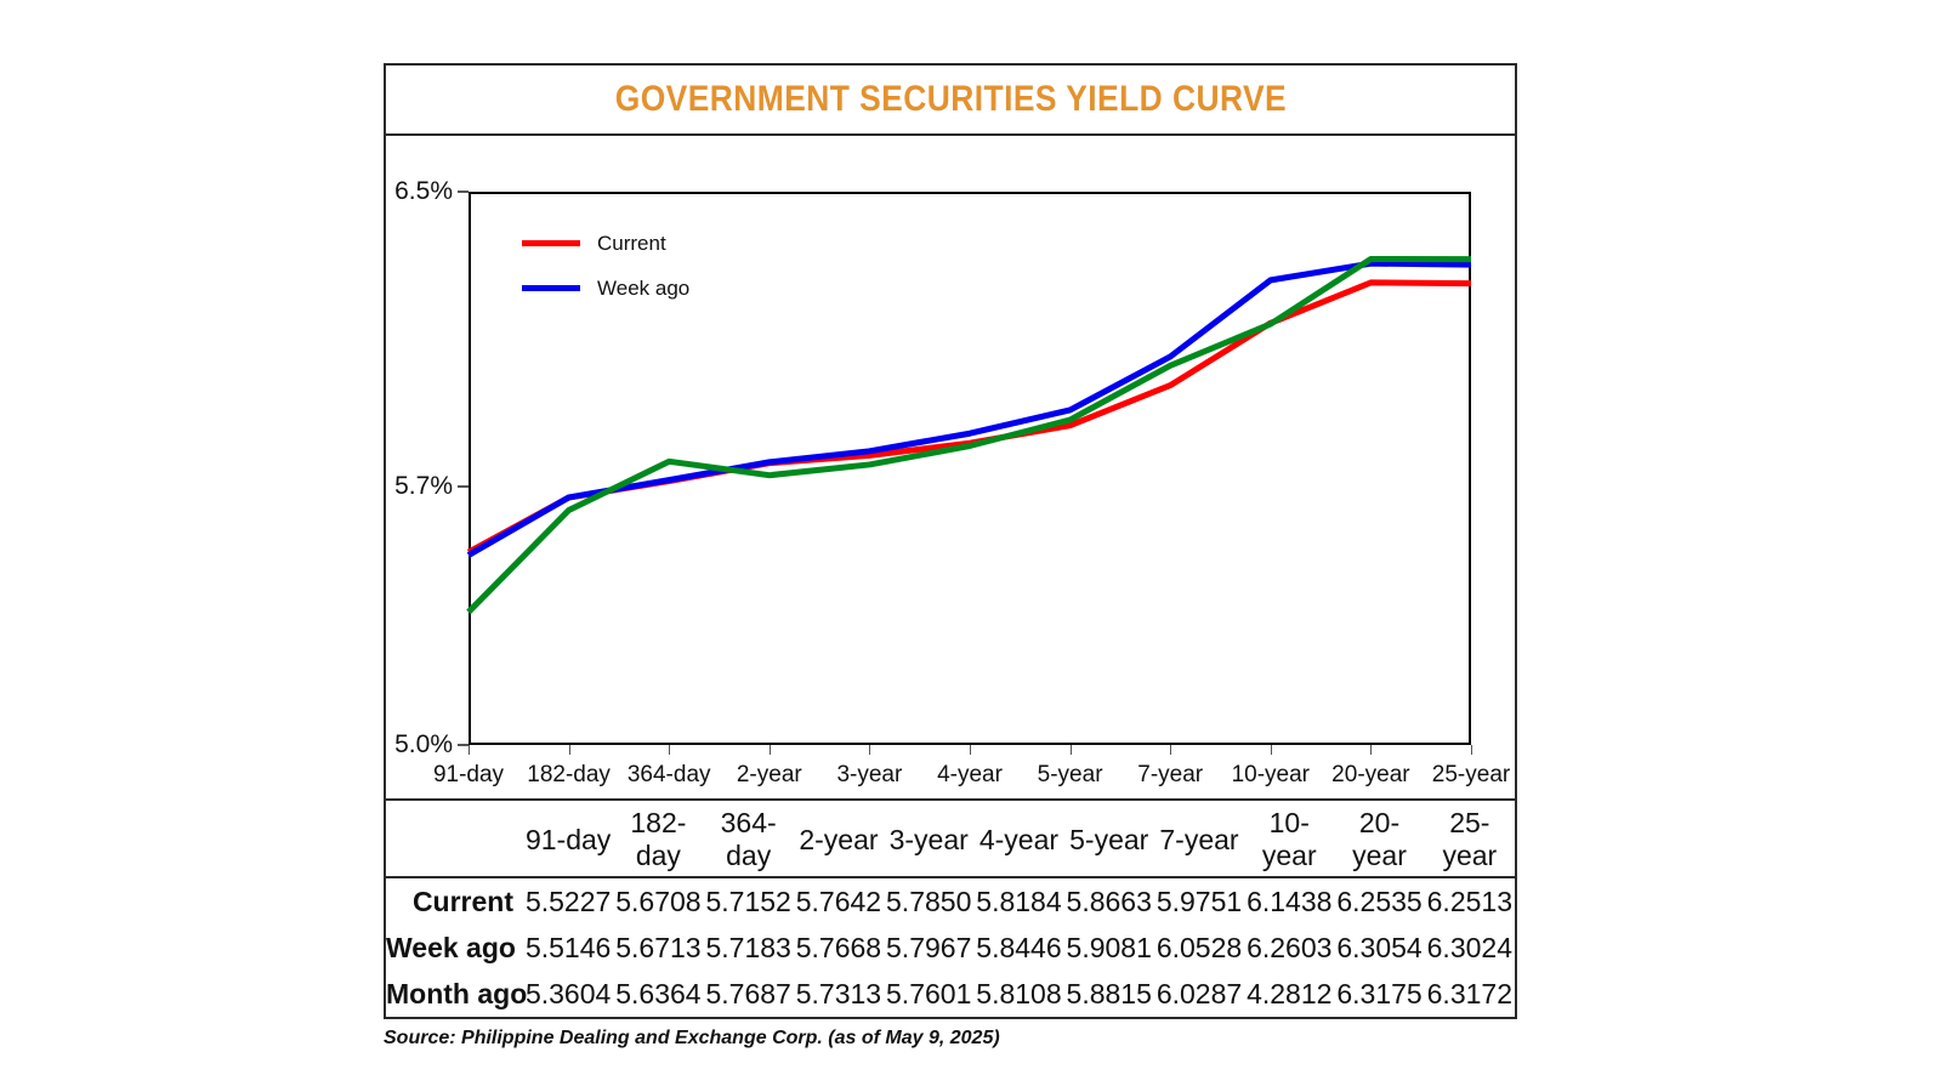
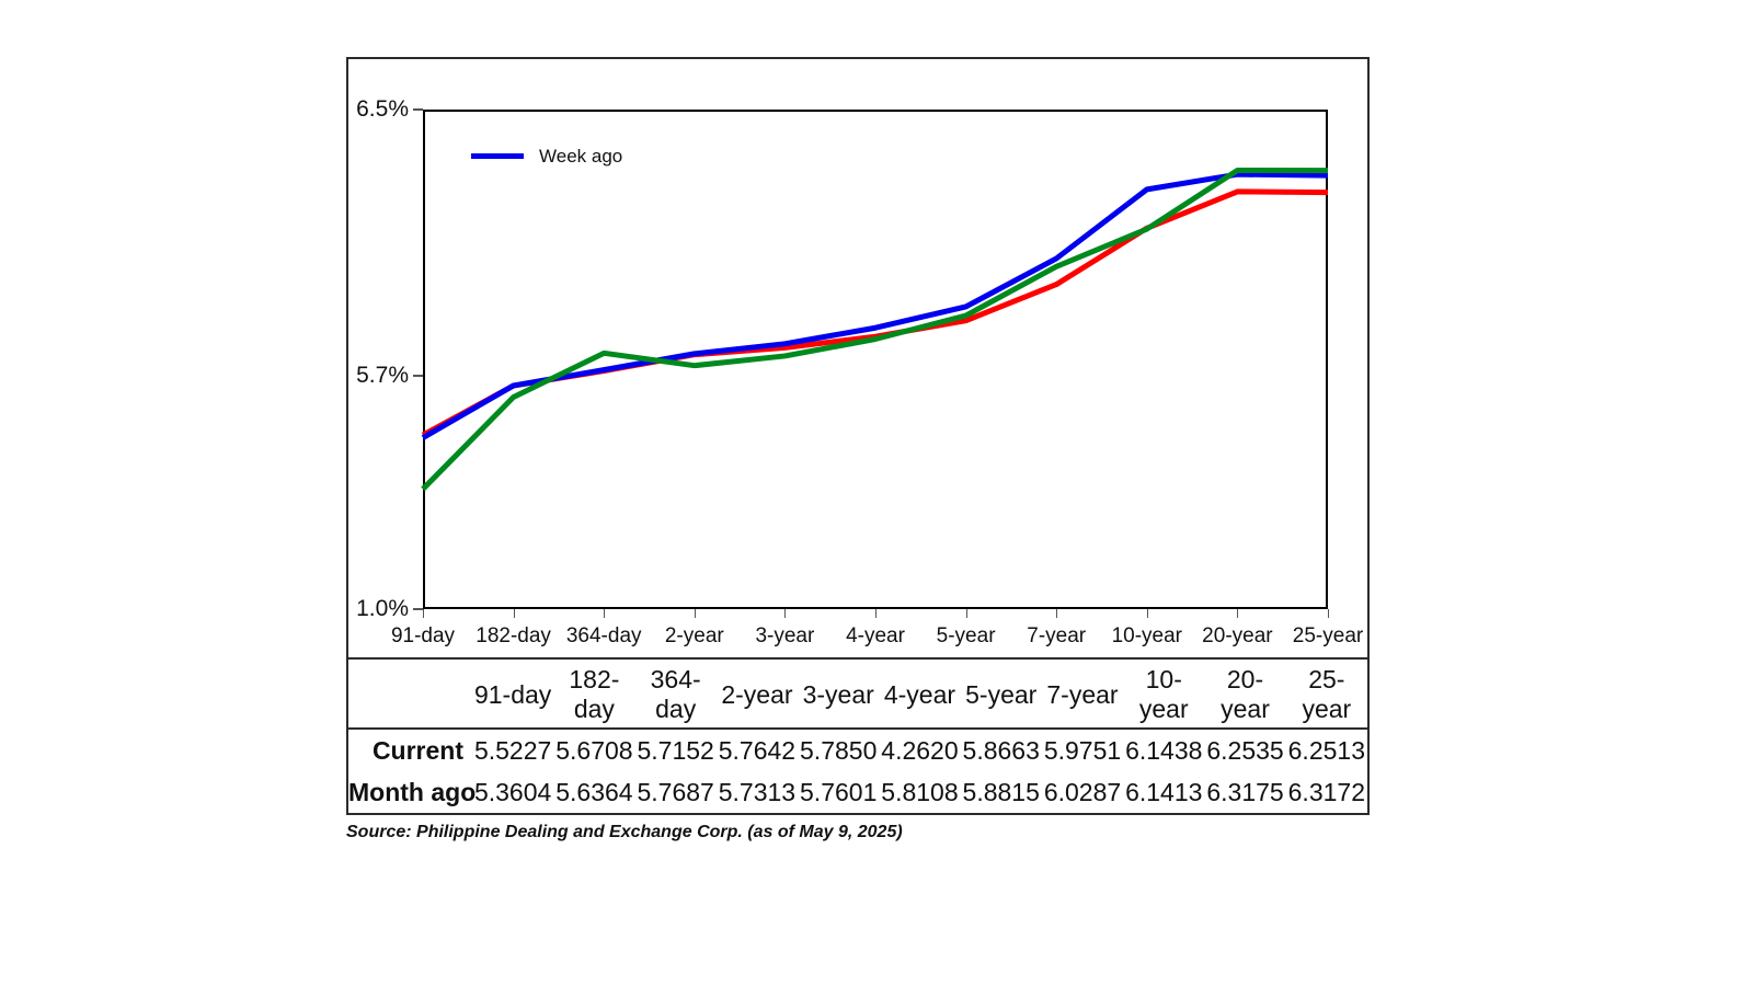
- GOVERNMENT SECURITIES YIELD CURVE
  6.5%
  5.7%
- 5.0%
+ 1.0%
  91-day
  182-day
  364-day
  2-year
  3-year
  4-year
  5-year
  7-year
  10-year
  20-year
  25-year
- Current
  Week ago
  	91-day	182-day	364-day	2-year	3-year	4-year	5-year	7-year	10-year	20-year	25-year
- Current	5.5227	5.6708	5.7152	5.7642	5.7850	5.8184	5.8663	5.9751	6.1438	6.2535	6.2513
+ Current	5.5227	5.6708	5.7152	5.7642	5.7850	4.2620	5.8663	5.9751	6.1438	6.2535	6.2513
- Week ago	5.5146	5.6713	5.7183	5.7668	5.7967	5.8446	5.9081	6.0528	6.2603	6.3054	6.3024
- Month ago	5.3604	5.6364	5.7687	5.7313	5.7601	5.8108	5.8815	6.0287	4.2812	6.3175	6.3172
+ Month ago	5.3604	5.6364	5.7687	5.7313	5.7601	5.8108	5.8815	6.0287	6.1413	6.3175	6.3172
  Source: Philippine Dealing and Exchange Corp. (as of May 9, 2025)
